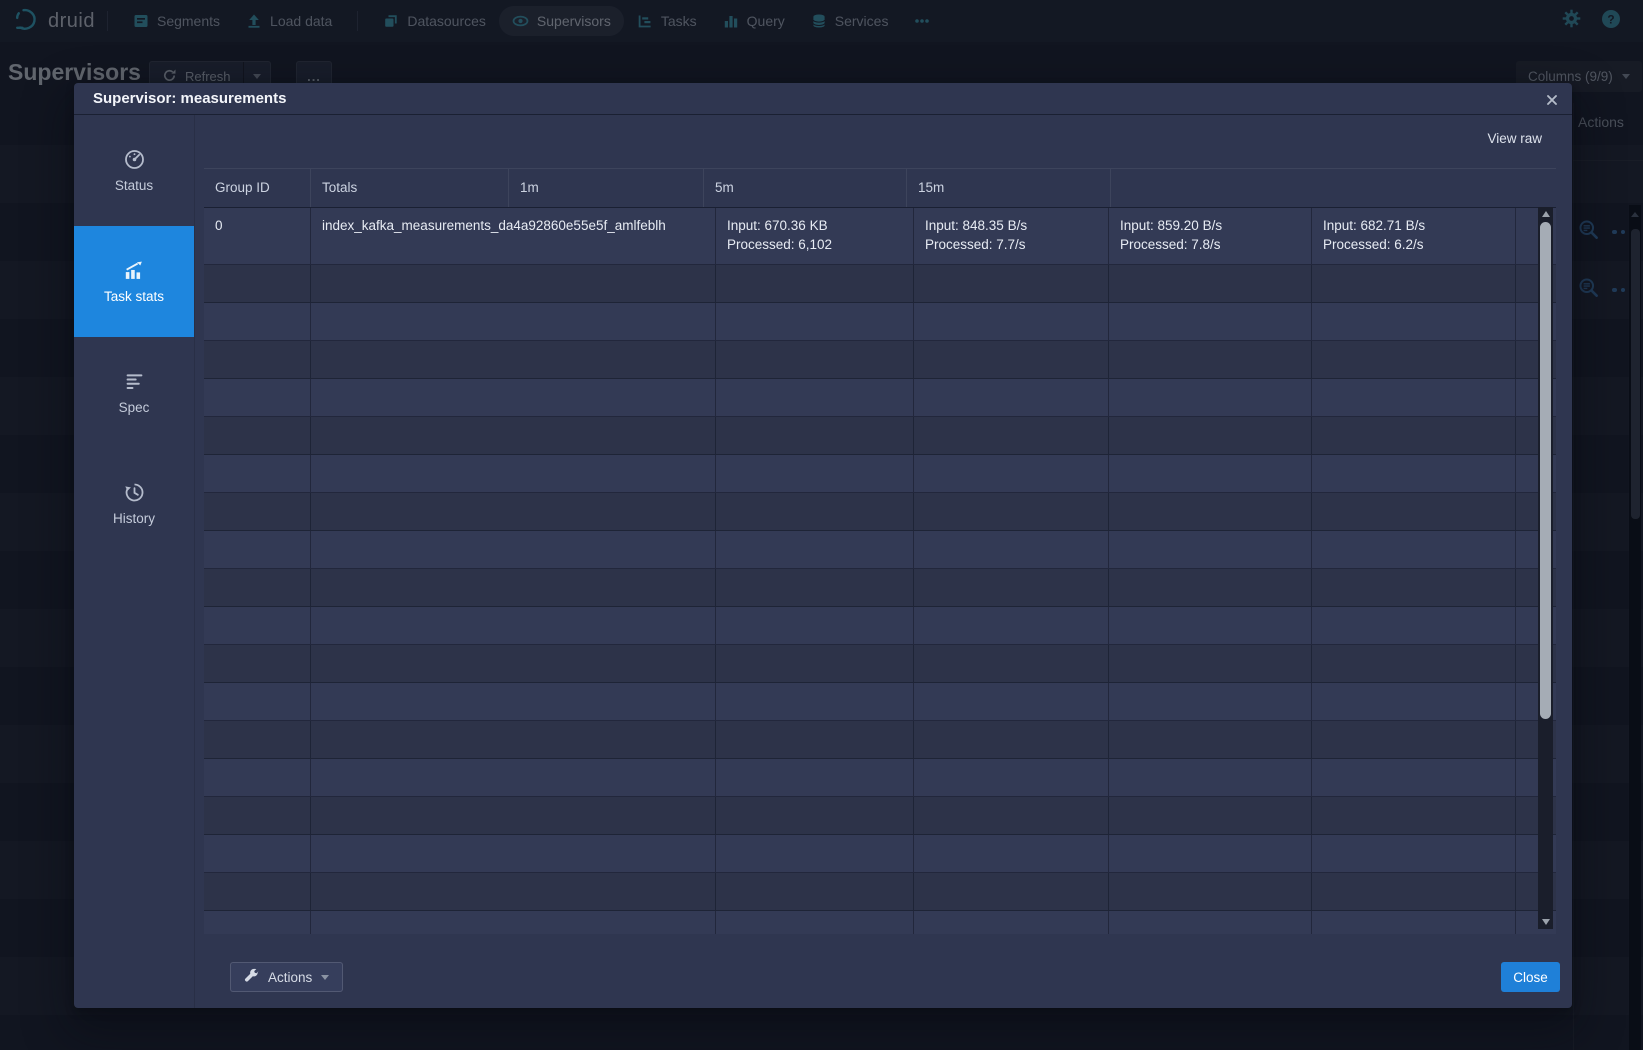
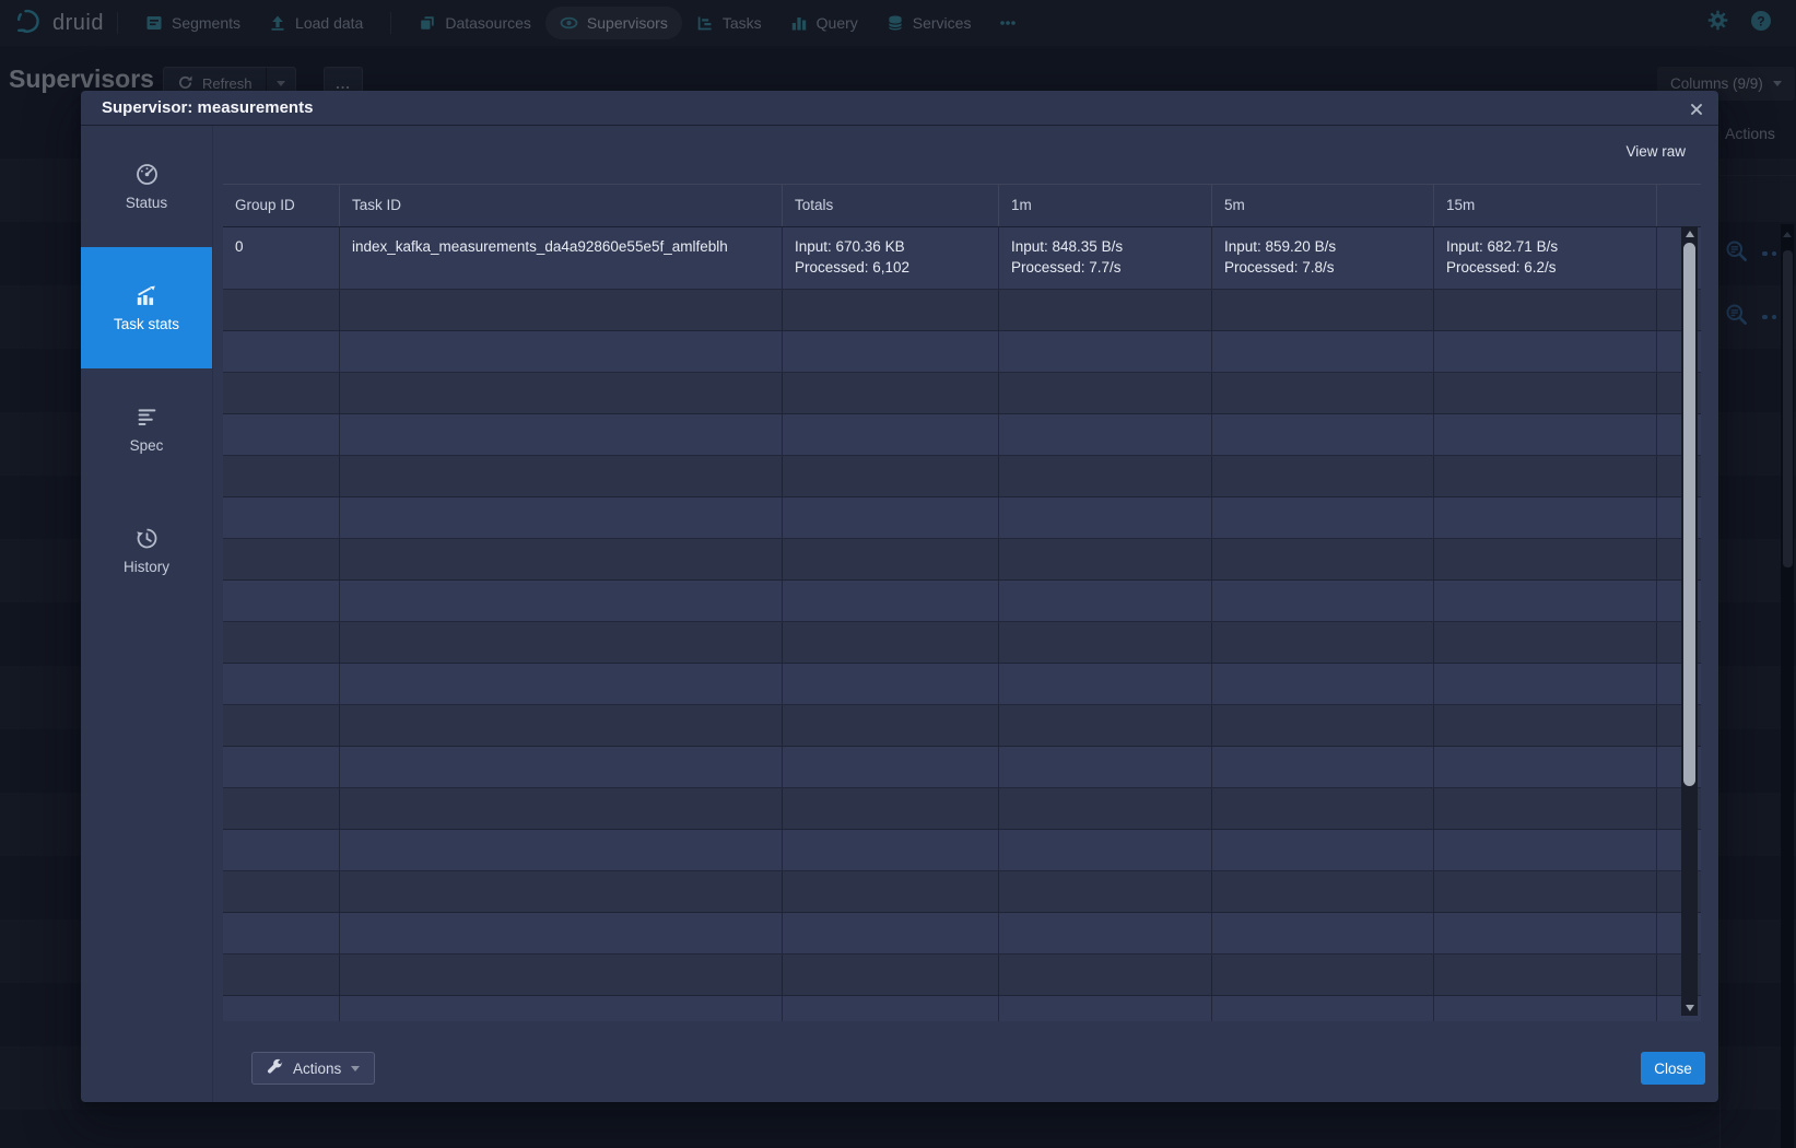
  Actions
  druid
  Segments
  Load data
  Datasources
  Supervisors
  Tasks
  Query
  Services
  ?
  Supervisors
  Refresh
  ...
  Columns (9/9)
  Supervisor: measurements
  Status
  Task stats
  Spec
  History
  View raw
  Group ID
+ Task ID
  Totals
  1m
  5m
  15m
  0
  index_kafka_measurements_da4a92860e55e5f_amlfeblh
  Input: 670.36 KB
  Processed: 6,102
  Input: 848.35 B/s
  Processed: 7.7/s
  Input: 859.20 B/s
  Processed: 7.8/s
  Input: 682.71 B/s
  Processed: 6.2/s
  Actions
  Close
